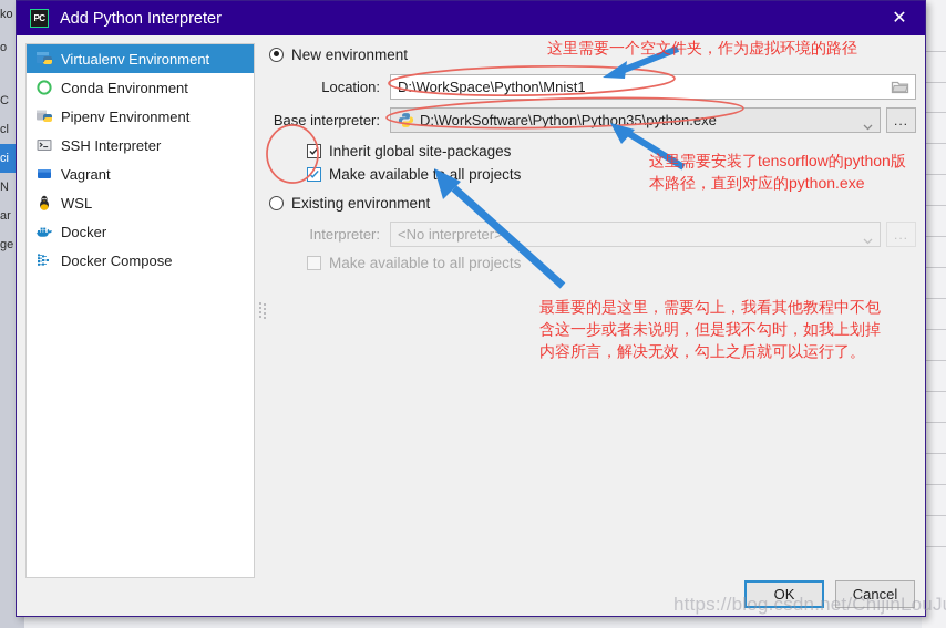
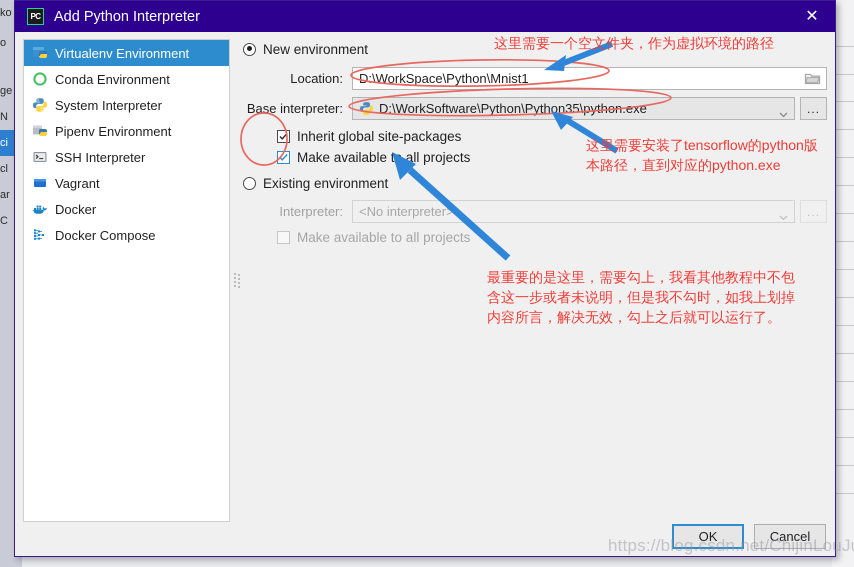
  ko
  o
- C
+ ge
- cl
+ N
  ci
- N
+ cl
  ar
- ge
+ C
  PC
  Add Python Interpreter
  ✕
  Virtualenv Environment
  Conda Environment
+ System Interpreter
  Pipenv Environment
  SSH Interpreter
  Vagrant
- WSL
  Docker
  Docker Compose
  New environment
  Location:
  D:\WorkSpace\Python\Mnist1
  Base interpreter:
  D:\WorkSoftware\Python\Python35\pythoexe
  ...
  Inherit global site-packages
  Make available t all projects
  Existing environment
  Interpreter:
  <No interpreter>
  ...
  Make available to all projects
  OK
  Cancel
  这里需要一个空文件夹，作为虚拟环境的路径
  这里需要安装了tensorflow的python版
  本路径，直到对应的python.exe
  最重要的是这里，需要勾上，我看其他教程中不包
  含这一步或者未说明，但是我不勾时，如我上划掉
  内容所言，解决无效，勾上之后就可以运行了。
  https://blog.csdn.net/ChijinLouJ
